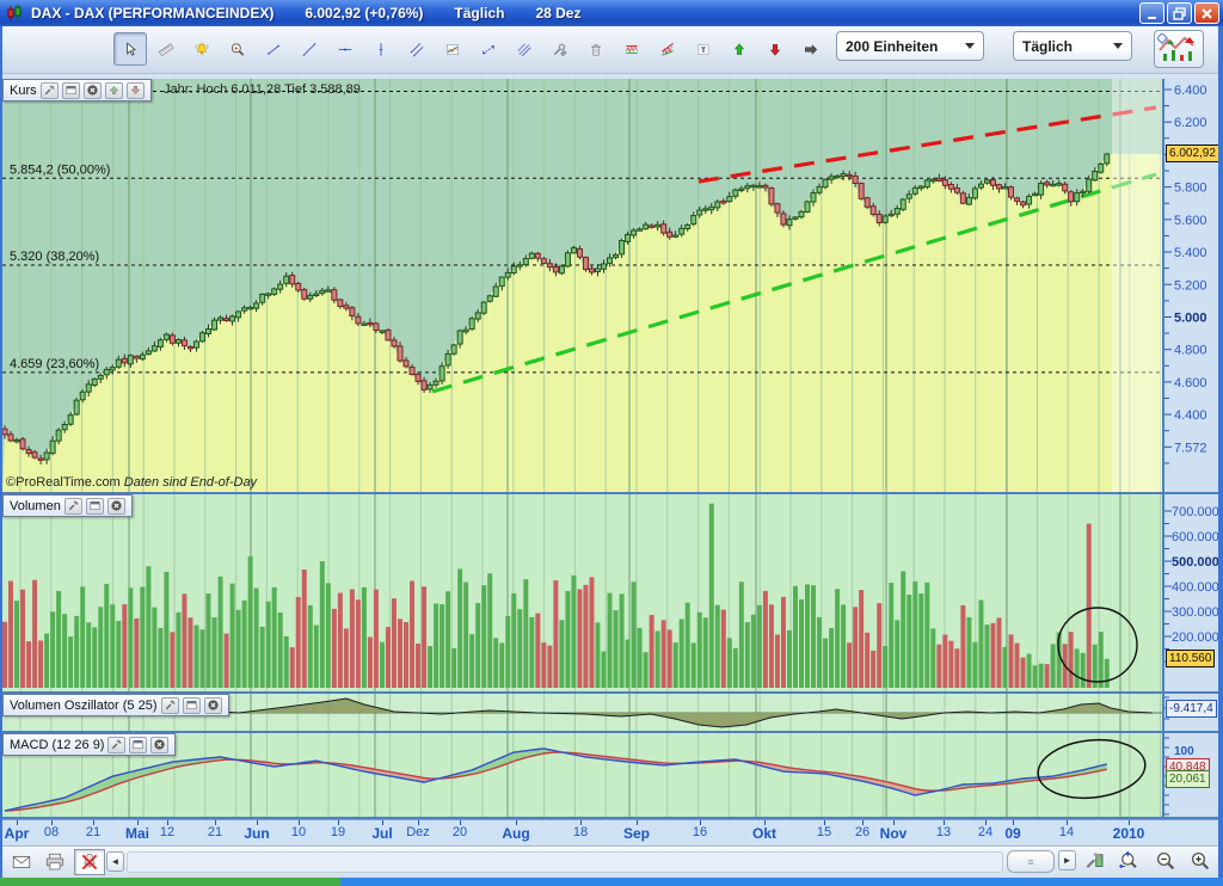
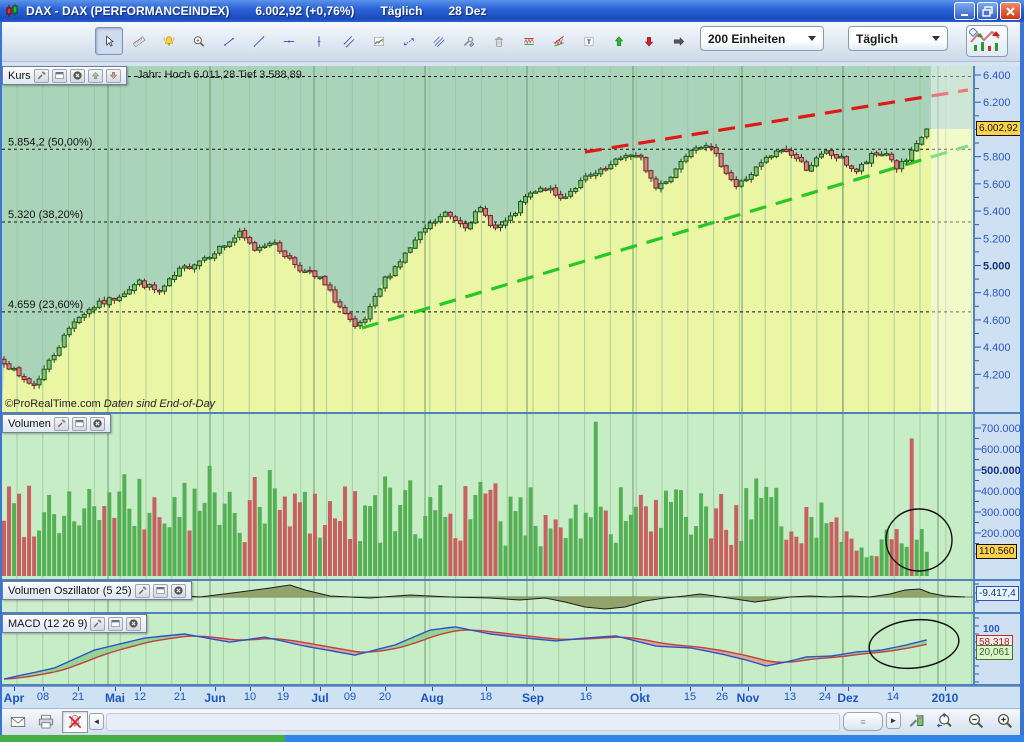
  DAX - DAX (PERFORMANCEINDEX)
  6.002,92 (+0,76%)
  Täglich
  28 Dez
  200 Einheiten
  Täglich
  5.854,2 (50,00%)
  5.320 (38,20%)
  4.659 (23,60%)
  Kurs
  Jahr: Hoch 6.011,28 Tief 3.588,89
  ©ProRealTime.com Daten sind End-of-Day
  Volumen
  Volumen Oszillator (5 25)
  MACD (12 26 9)
  6.400
  6.200
  5.800
  5.600
  5.400
  5.200
  5.000
  4.800
  4.600
  4.400
- 7.572
+ 4.200
  700.000
  600.000
  500.000
  400.000
  300.000
  200.000
  6.002,92
  110.560
  -9.417,4
  100
- 40,848
+ 58,318
  20,061
  Apr
  08
  21
  Mai
  12
  21
  Jun
  10
  19
  Jul
- Dez
+ 09
  20
  Aug
  18
  Sep
  16
  Okt
  15
  26
  Nov
  13
  24
- 09
+ Dez
  14
  2010
  ◄
  ≡
  ►
